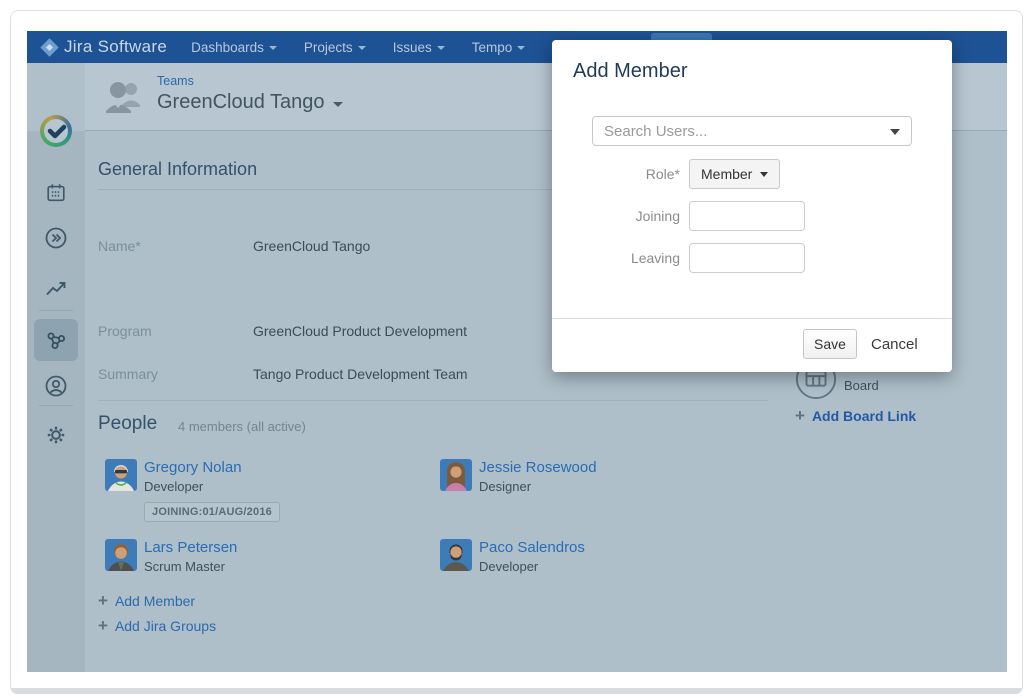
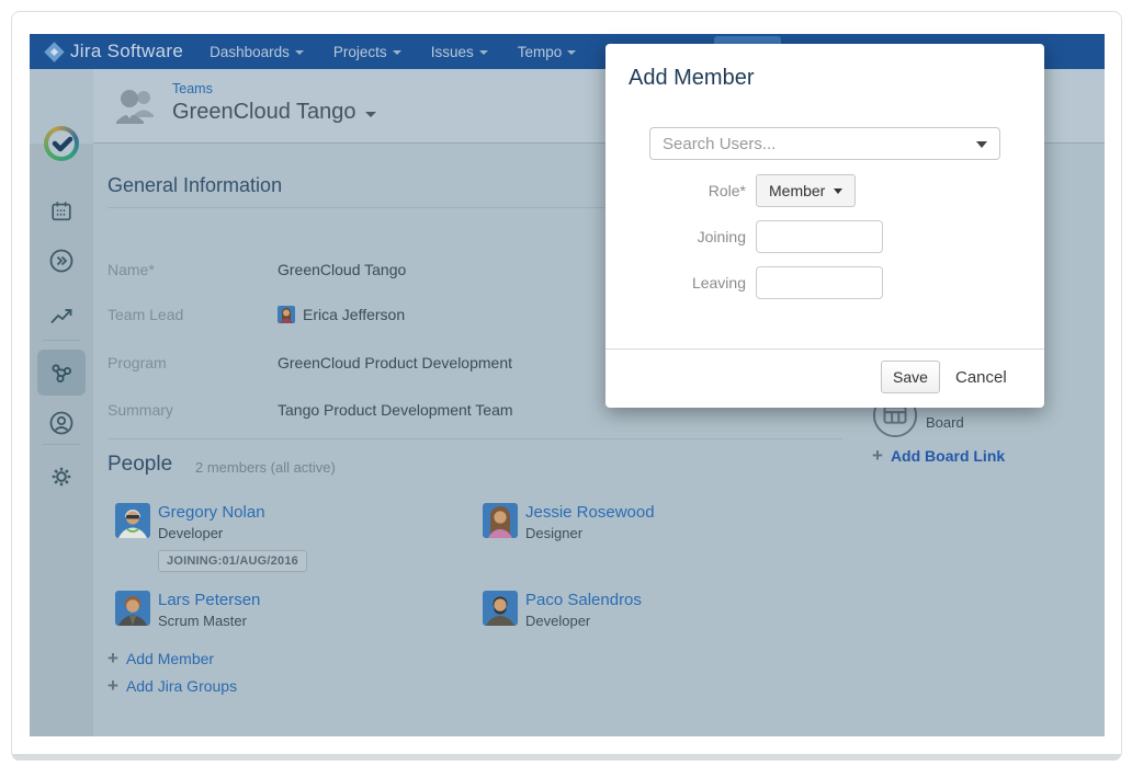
  Jira Software
  Dashboards
  Projects
  Issues
  Tempo
  Teams
  GreenCloud Tango
  General Information
  Name*
  GreenCloud Tango
+ Team Lead
+ Erica Jefferson
  Program
  GreenCloud Product Development
  Summary
  Tango Product Development Team
  People
- 4 members (all active)
+ 2 members (all active)
  Gregory Nolan
  Developer
  JOINING:01/AUG/2016
  Jessie Rosewood
  Designer
  Lars Petersen
  Scrum Master
  Paco Salendros
  Developer
  +
  Add Member
  +
  Add Jira Groups
  Board
  +
  Add Board Link
  Add Member
  Search Users...
  Role*
  Member
  Joining
  Leaving
  Save
  Cancel
